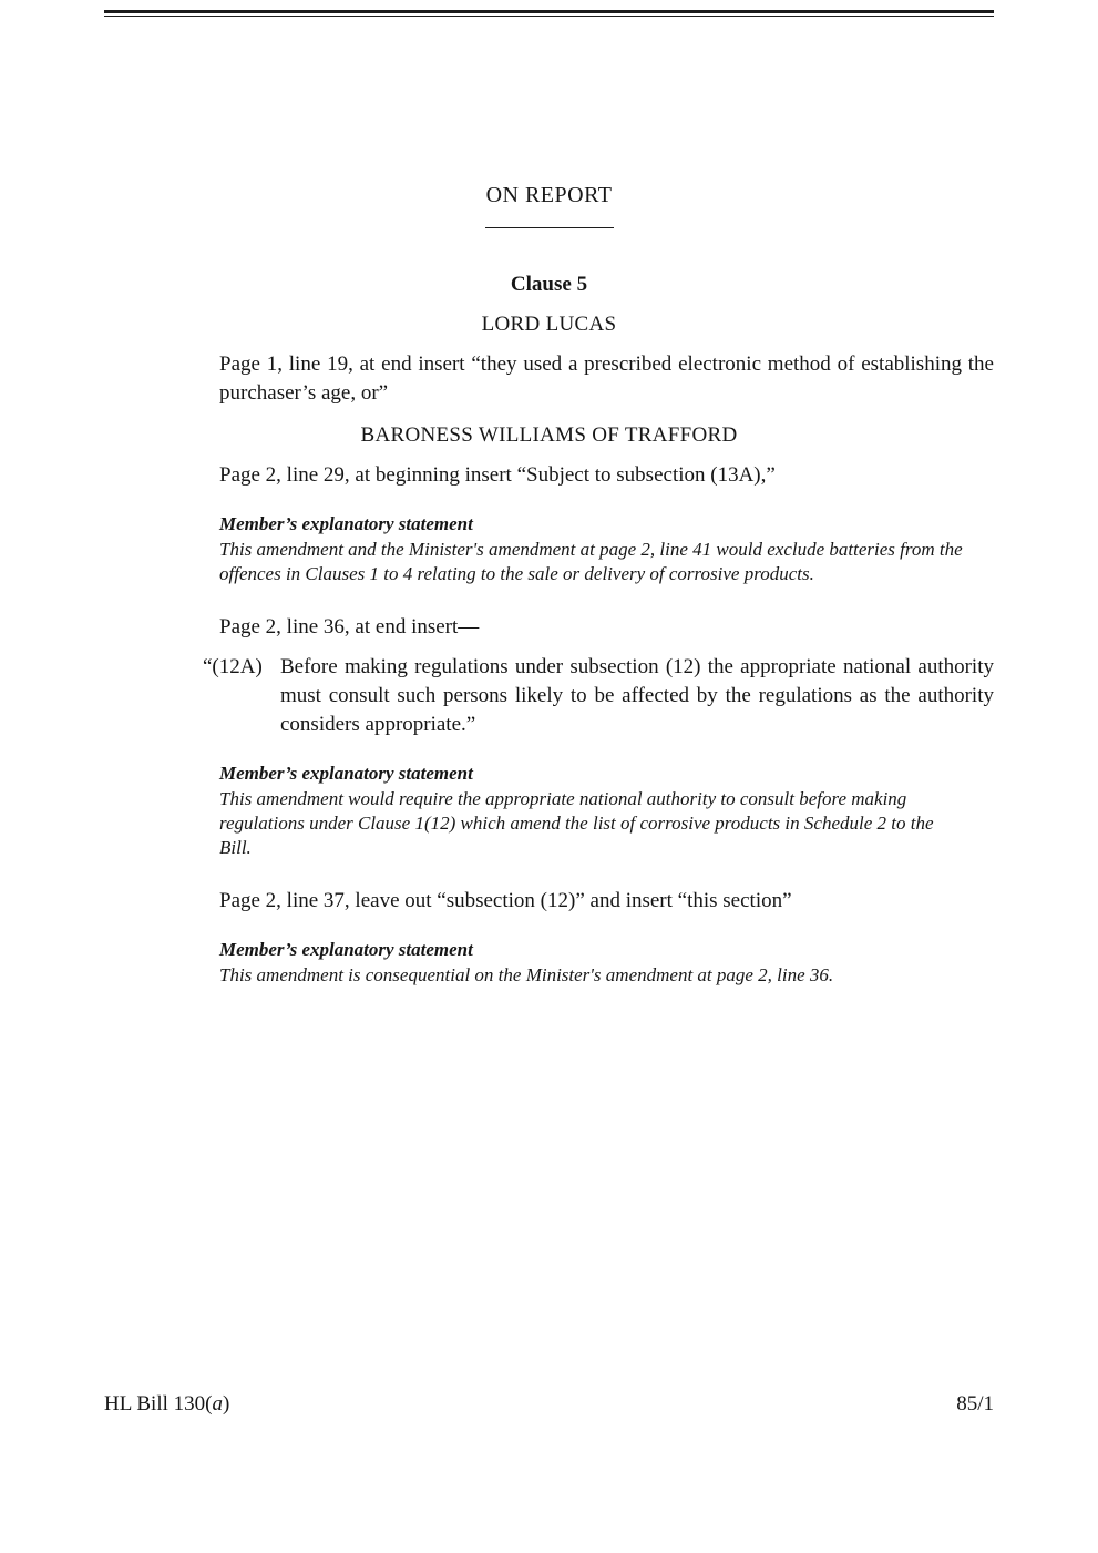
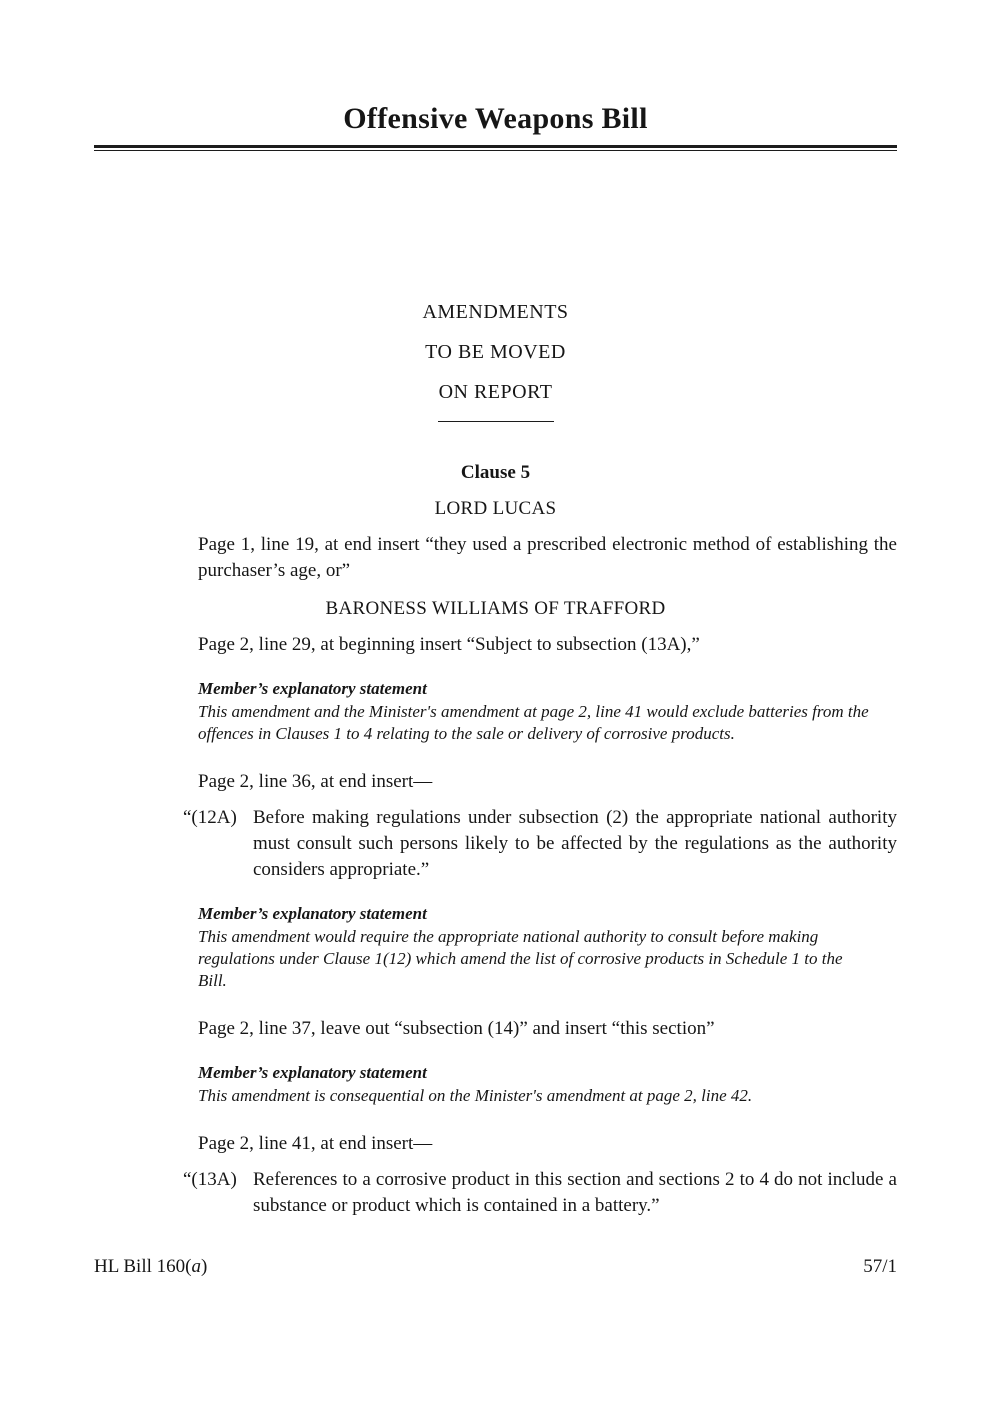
+ Offensive Weapons Bill
+ AMENDMENTS
+ TO BE MOVED
  ON REPORT
  Clause 5
  LORD LUCAS
  Page 1, line 19, at end insert “they used a prescribed electronic method of establishing the purchaser’s age, or”
  BARONESS WILLIAMS OF TRAFFORD
  Page 2, line 29, at beginning insert “Subject to subsection (13A),”
  Member’s explanatory statement
  This amendment and the Minister's amendment at page 2, line 41 would exclude batteries from the offences in Clauses 1 to 4 relating to the sale or delivery of corrosive products.
  Page 2, line 36, at end insert—
  “(12A)
- Before making regulations under subsection (12) the appropriate national authority must consult such persons likely to be affected by the regulations as the authority considers appropriate.”
+ Before making regulations under subsection (2) the appropriate national authority must consult such persons likely to be affected by the regulations as the authority considers appropriate.”
  Member’s explanatory statement
- This amendment would require the appropriate national authority to consult before making regulations under Clause 1(12) which amend the list of corrosive products in Schedule 2 to the Bill.
+ This amendment would require the appropriate national authority to consult before making regulations under Clause 1(12) which amend the list of corrosive products in Schedule 1 to the Bill.
- Page 2, line 37, leave out “subsection (12)” and insert “this section”
+ Page 2, line 37, leave out “subsection (14)” and insert “this section”
  Member’s explanatory statement
- This amendment is consequential on the Minister's amendment at page 2, line 36.
+ This amendment is consequential on the Minister's amendment at page 2, line 42.
+ Page 2, line 41, at end insert—
+ “(13A)
+ References to a corrosive product in this section and sections 2 to 4 do not include a substance or product which is contained in a battery.”
- HL Bill 130(a)
+ HL Bill 160(a)
- 85/1
+ 57/1
